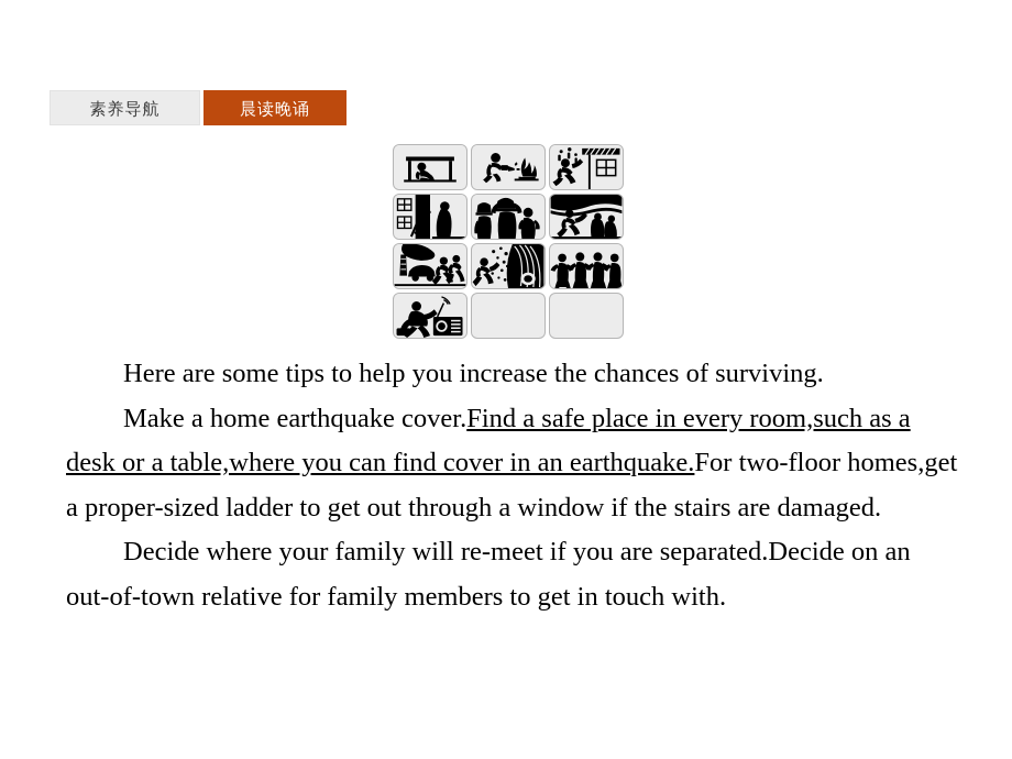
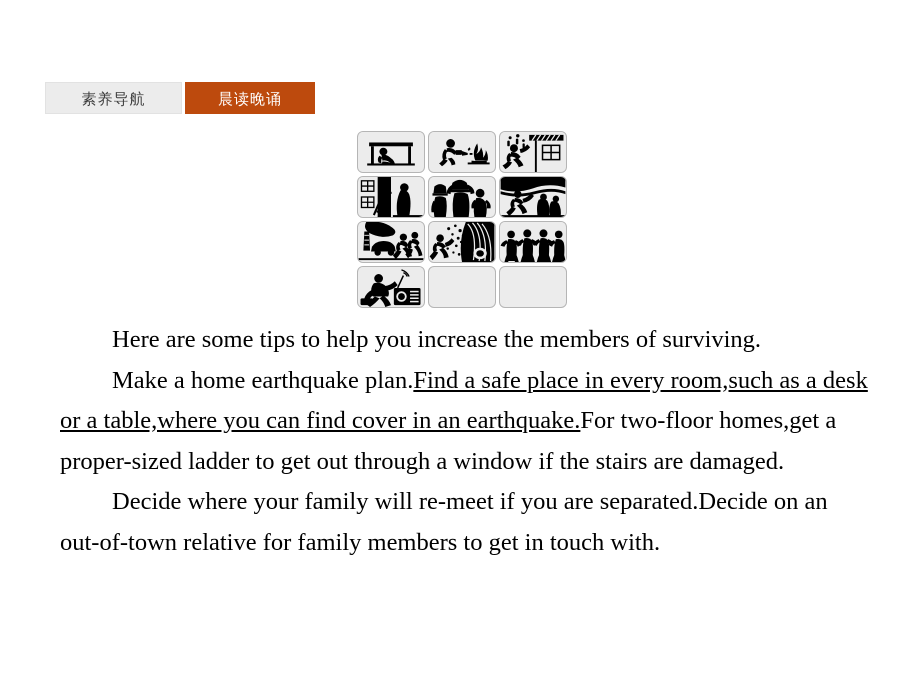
  素养导航
  晨读晚诵
- Here are some tips to help you increase the chances of surviving.
+ Here are some tips to help you increase the members of surviving.
- Make a home earthquake cover.Find a safe place in every room,such as a desk or a table,where you can find cover in an earthquake.For two-floor homes,get a proper-sized ladder to get out through a window if the stairs are damaged.
+ Make a home earthquake plan.Find a safe place in every room,such as a desk or a table,where you can find cover in an earthquake.For two-floor homes,get a proper-sized ladder to get out through a window if the stairs are damaged.
  Decide where your family will re-meet if you are separated.Decide on an out-of-town relative for family members to get in touch with.
